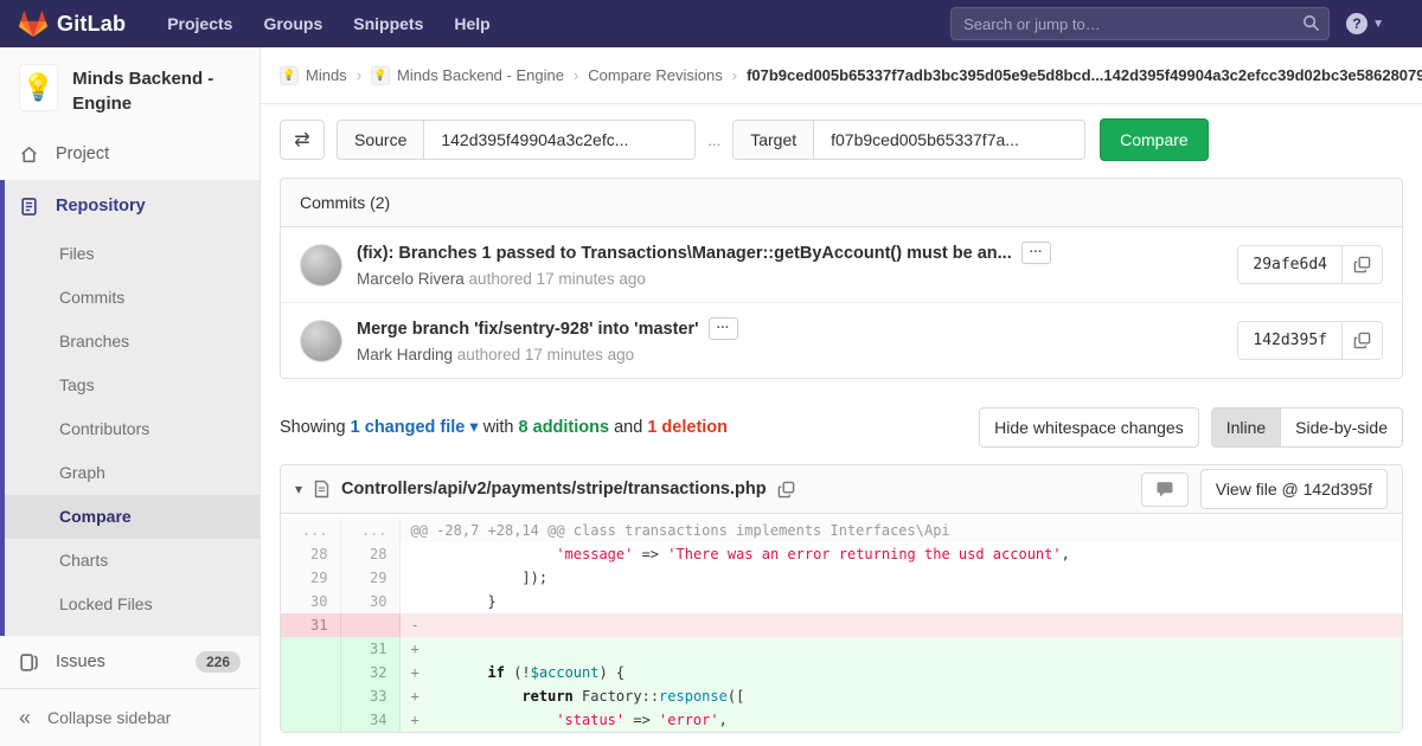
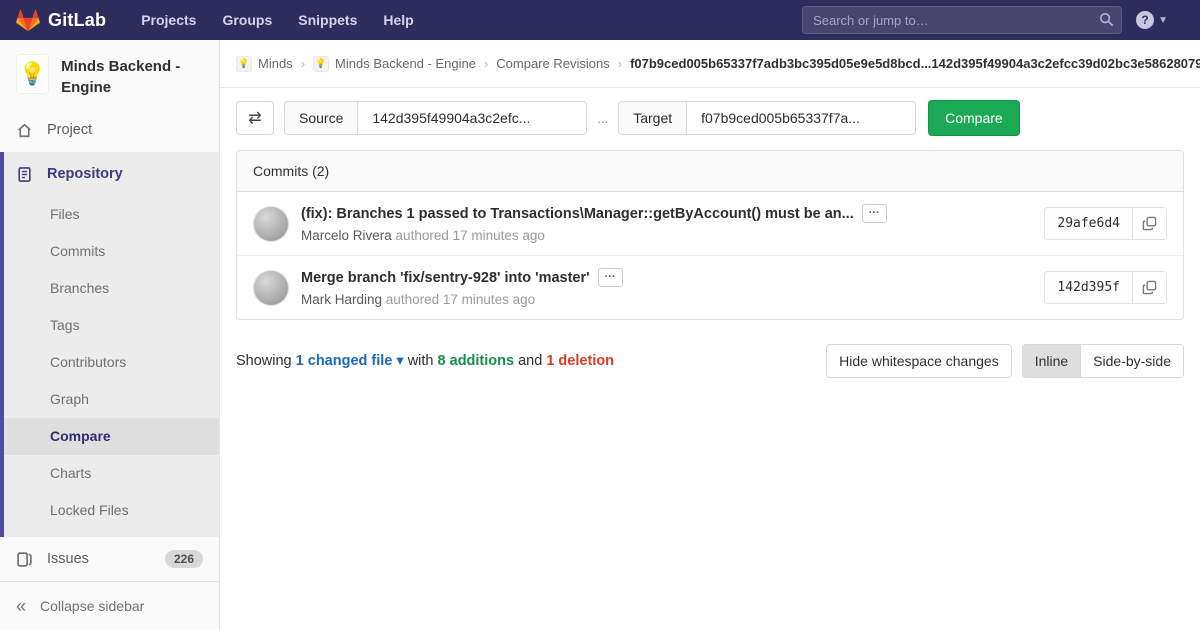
  GitLab
  Projects
  Groups
  Snippets
  Help
  Search or jump to…
  ?
  ▼
  💡
  Minds Backend - Engine
  Project
  Repository
  Files
  Commits
  Branches
  Tags
  Contributors
  Graph
  Compare
  Charts
  Locked Files
  Issues
  226
  «
  Collapse sidebar
  💡
  Minds
  ›
  💡
  Minds Backend - Engine
  ›
  Compare Revisions
  ›
  f07b9ced005b65337f7adb3bc395d05e9e5d8bcd...142d395f49904a3c2efcc39d02bc3e58628079
  ⇄
  Source
  142d395f49904a3c2efc...
  ...
  Target
  f07b9ced005b65337f7a...
  Compare
  Commits (2)
  (fix): Branches 1 passed to Transactions\Manager::getByAccount() must be an...
  ···
  Marcelo Rivera authored 17 minutes ago
  29afe6d4
  Merge branch 'fix/sentry-928' into 'master'
  ···
  Mark Harding authored 17 minutes ago
  142d395f
  Showing 1 changed file ▾ with 8 additions and 1 deletion
  Hide whitespace changes
  Inline
  Side-by-side
- ▾
- Controllers/api/v2/payments/stripe/transactions.php
- View file @ 142d395f
- ...	...	@@ -28,7 +28,14 @@ class transactions implements Interfaces\Api
- 28	28	'message' => 'There was an error returning the usd account',
- 29	29	]);
- 30	30	}
- 31		-
- 	31	+
- 	32	+ if (!$account) {
- 	33	+ return Factory::response([
- 	34	+ 'status' => 'error',
